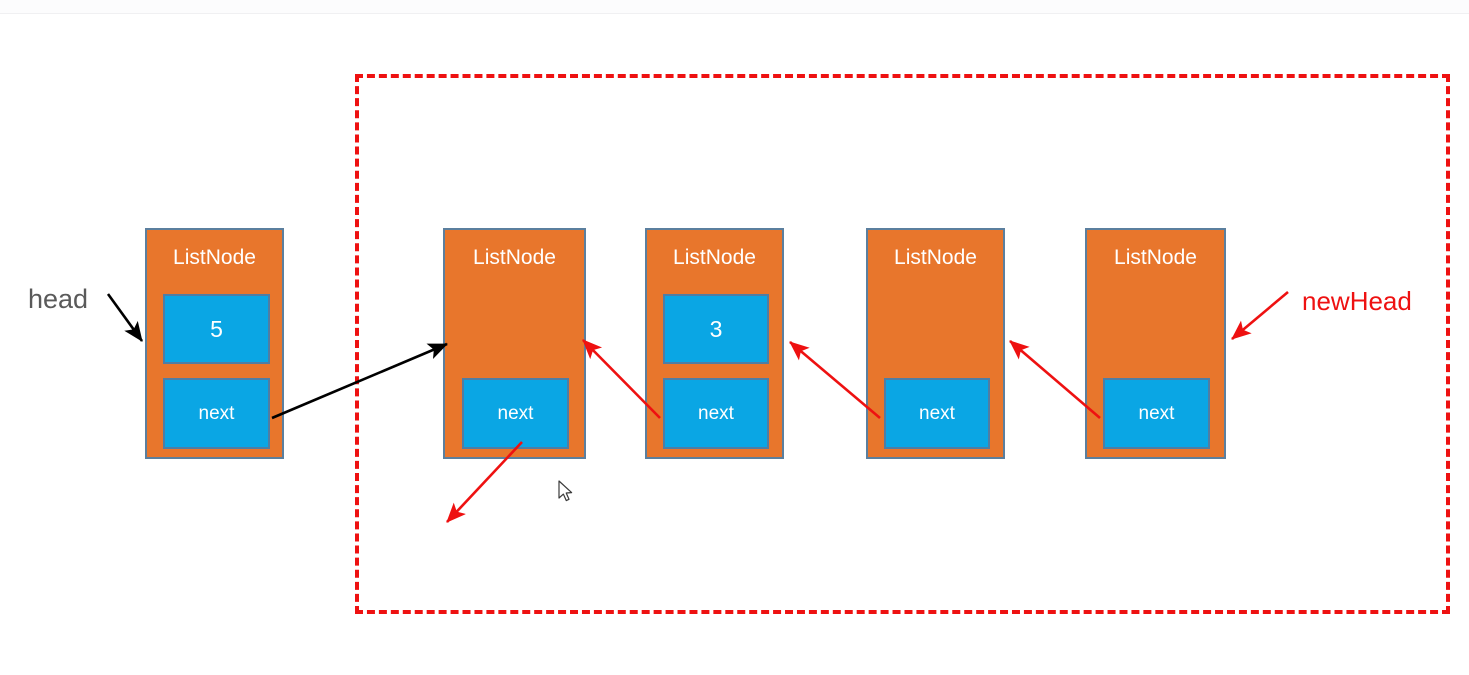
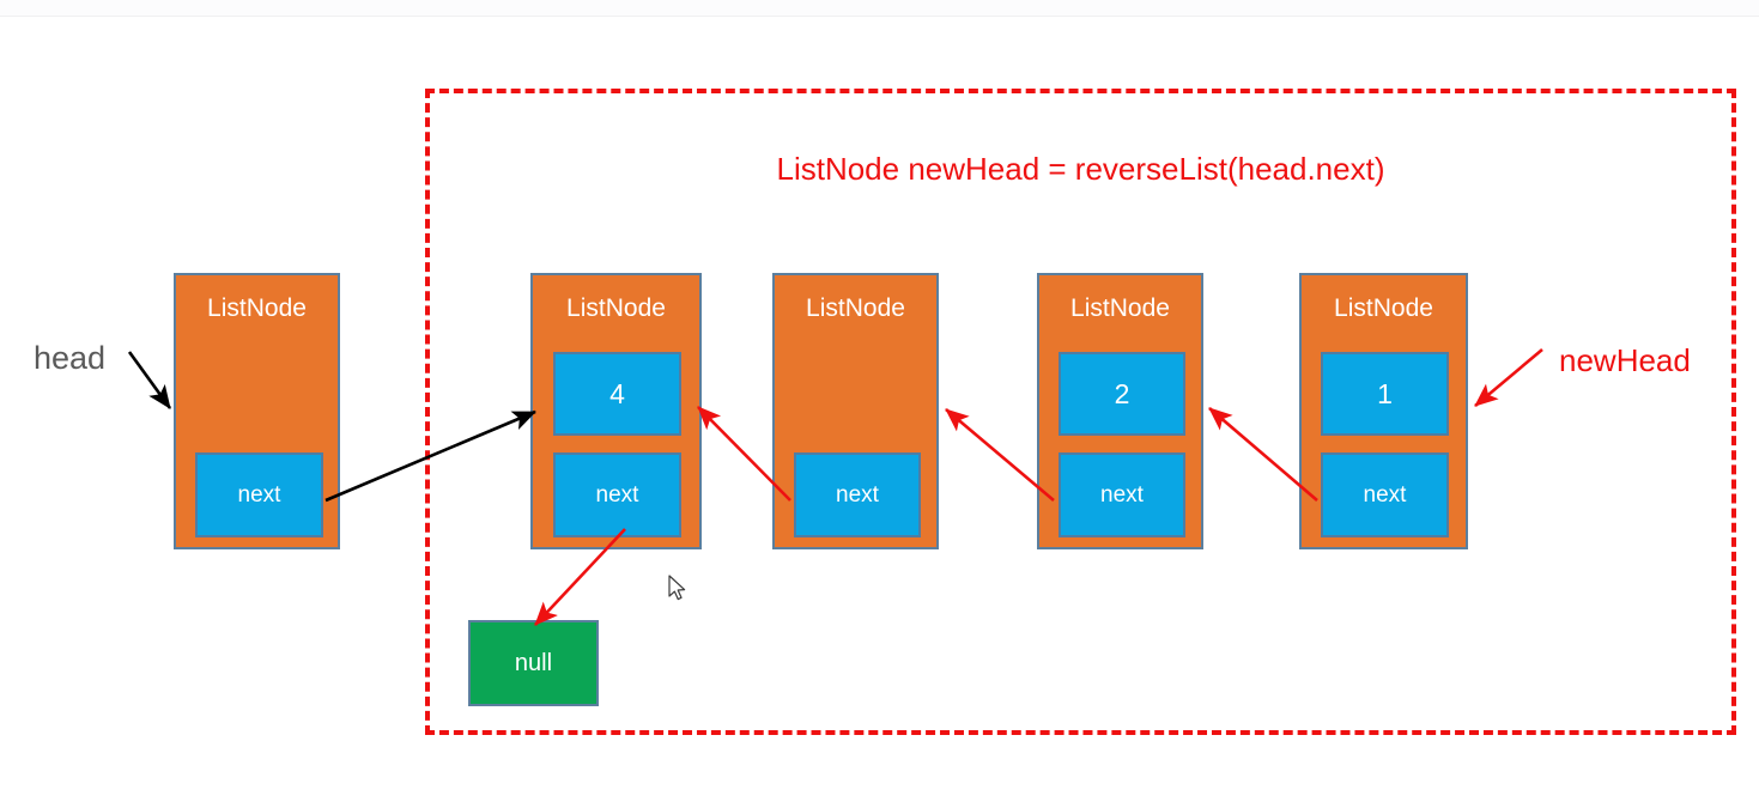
+ ListNode newHead = reverseList(head.next)
  ListNode
- 5
  next
  ListNode
+ 4
  next
  ListNode
- 3
  next
  ListNode
+ 2
  next
  ListNode
+ 1
  next
+ null
  head
  newHead
